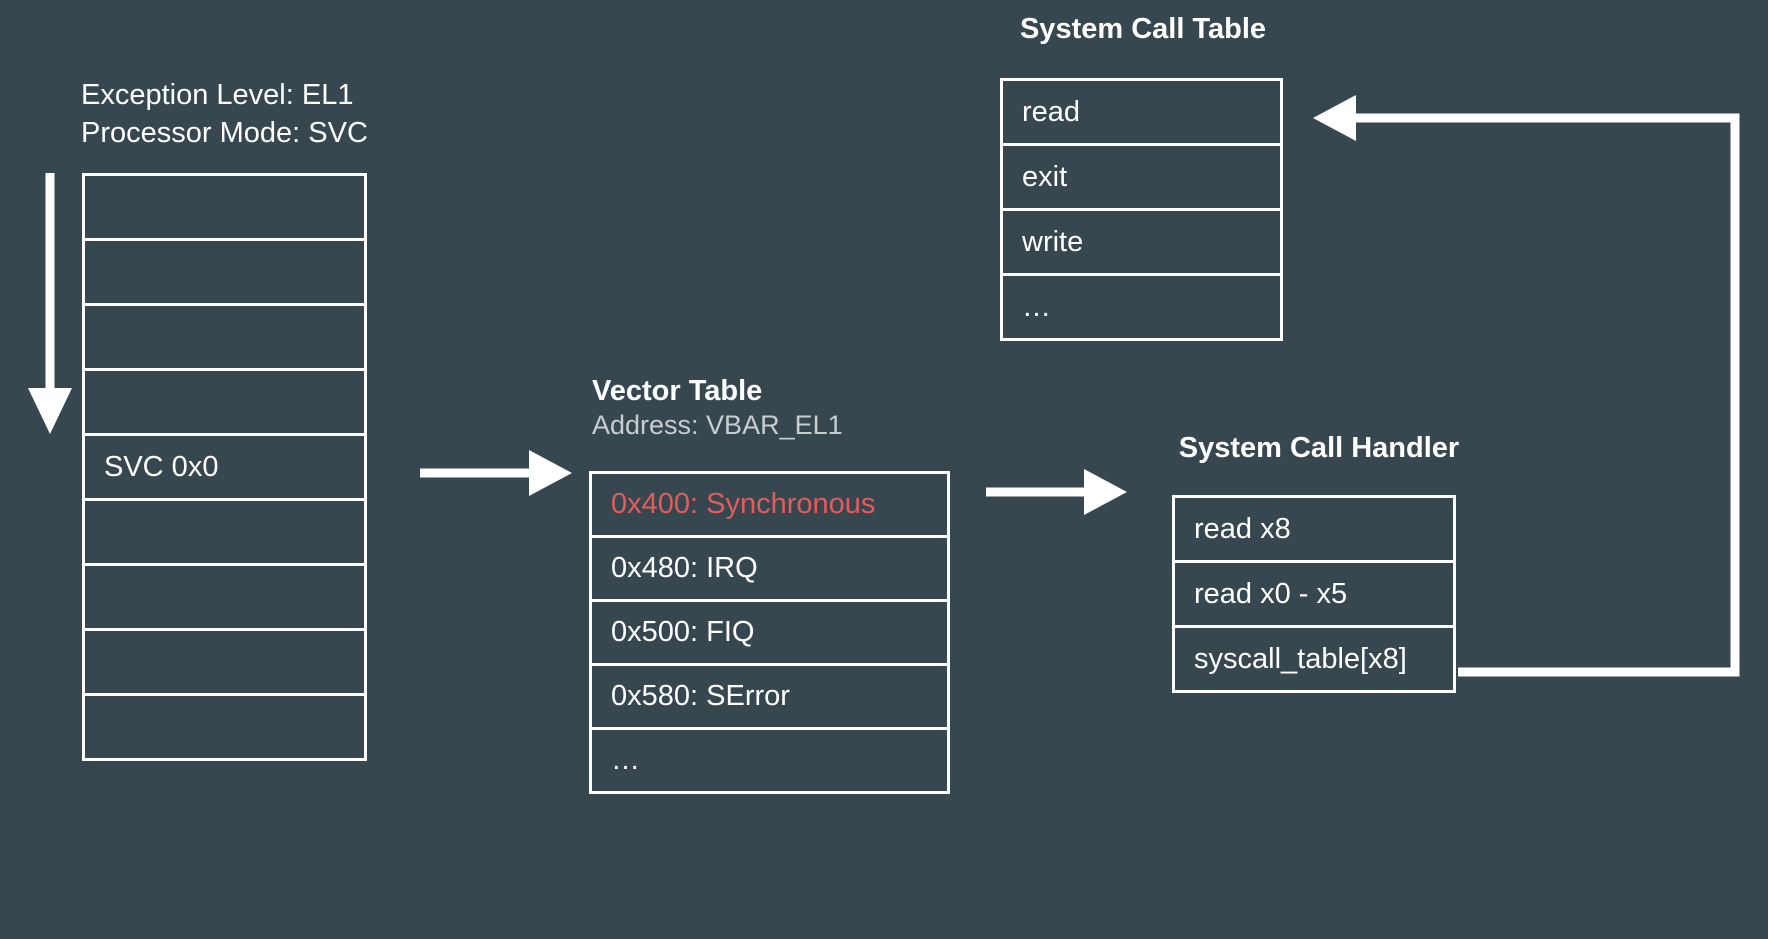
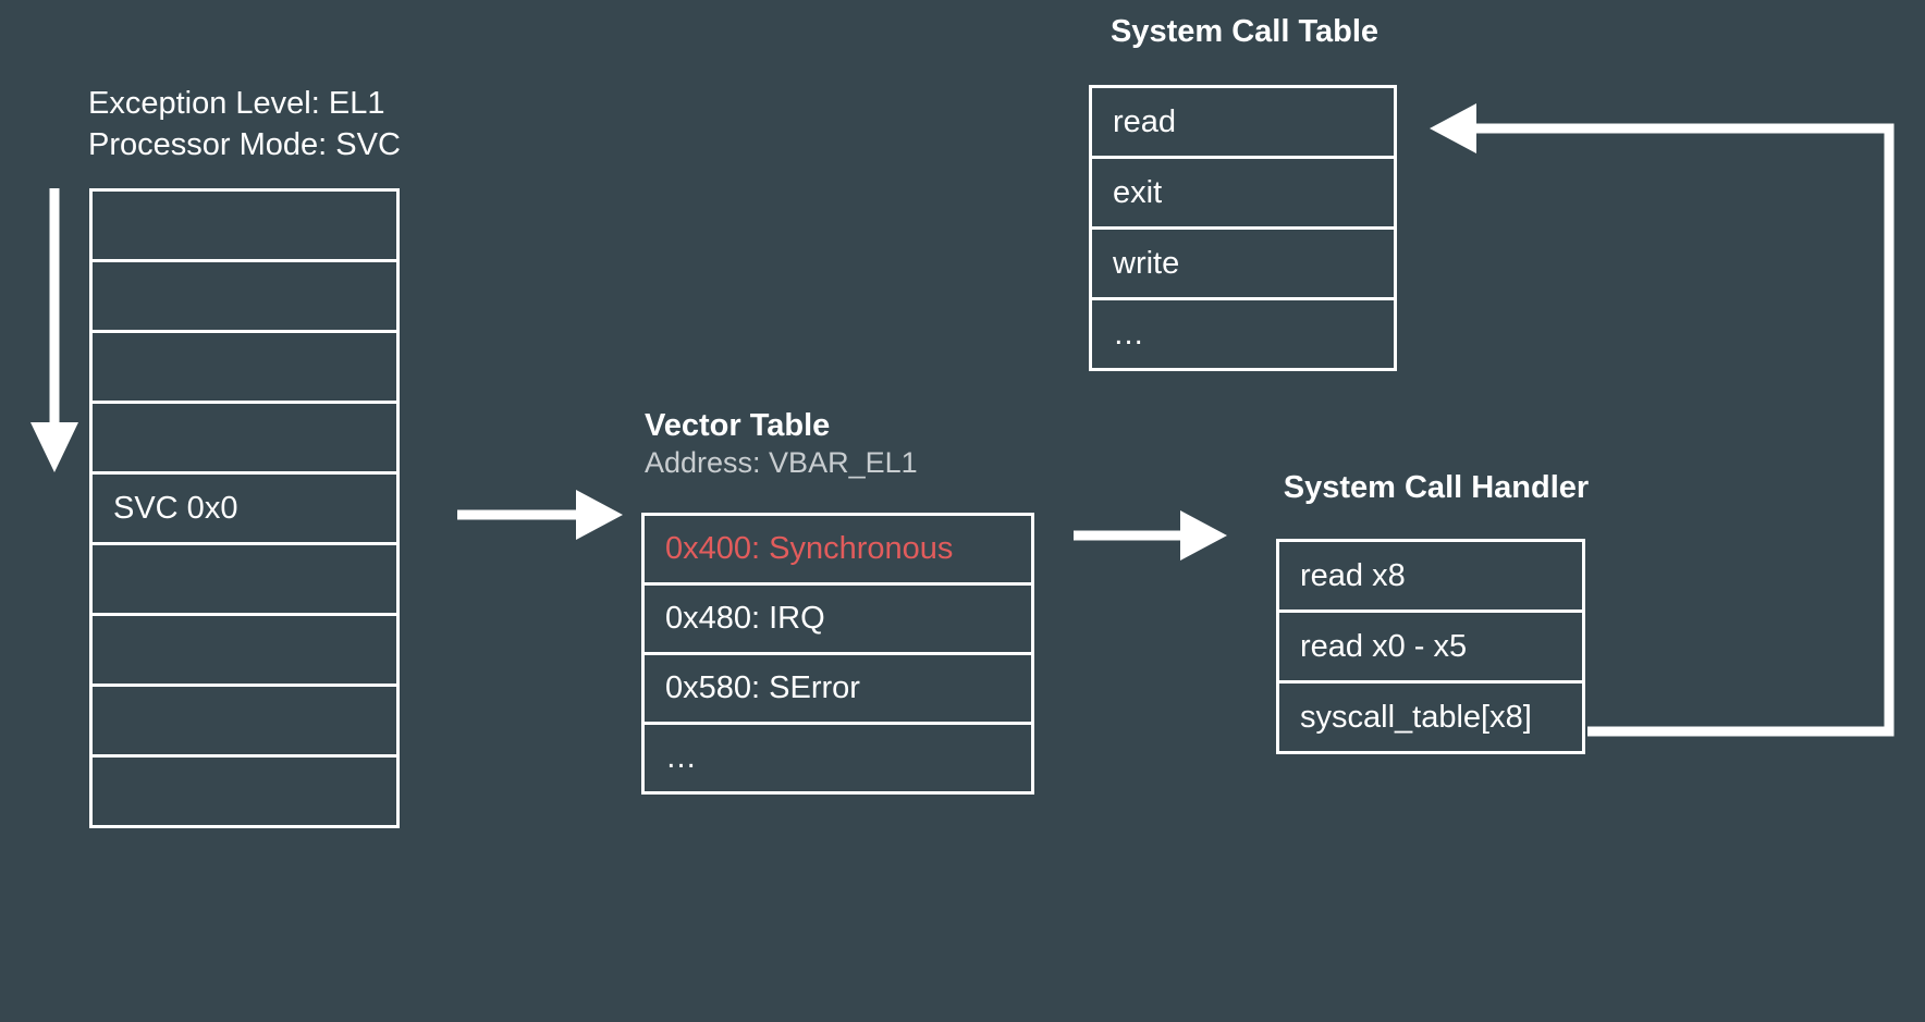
  Exception Level: EL1
  Processor Mode: SVC
  SVC 0x0
  Vector Table
  Address: VBAR_EL1
  0x400: Synchronous
  0x480: IRQ
- 0x500: FIQ
  0x580: SError
  …
  System Call Table
  read
  exit
  write
  …
  System Call Handler
  read x8
  read x0 - x5
  syscall_table[x8]
